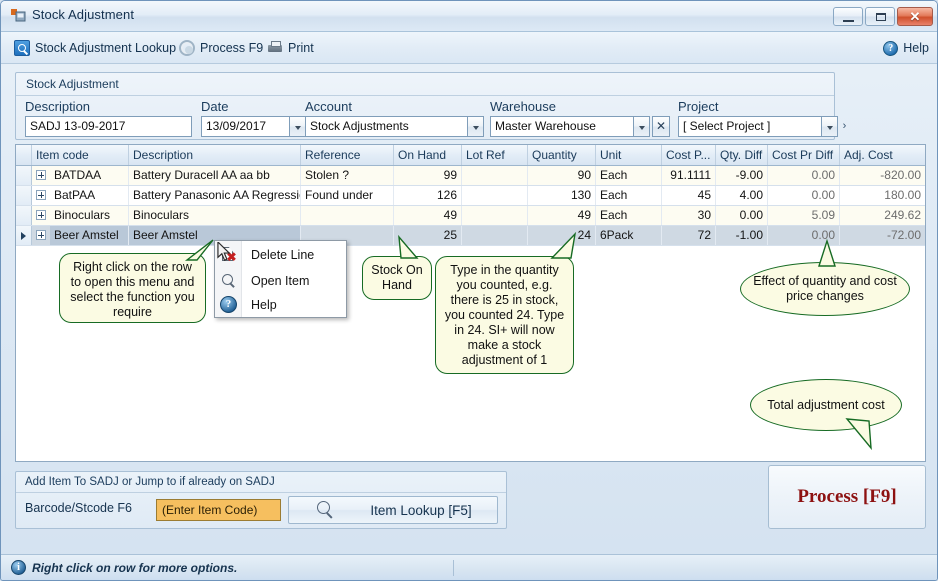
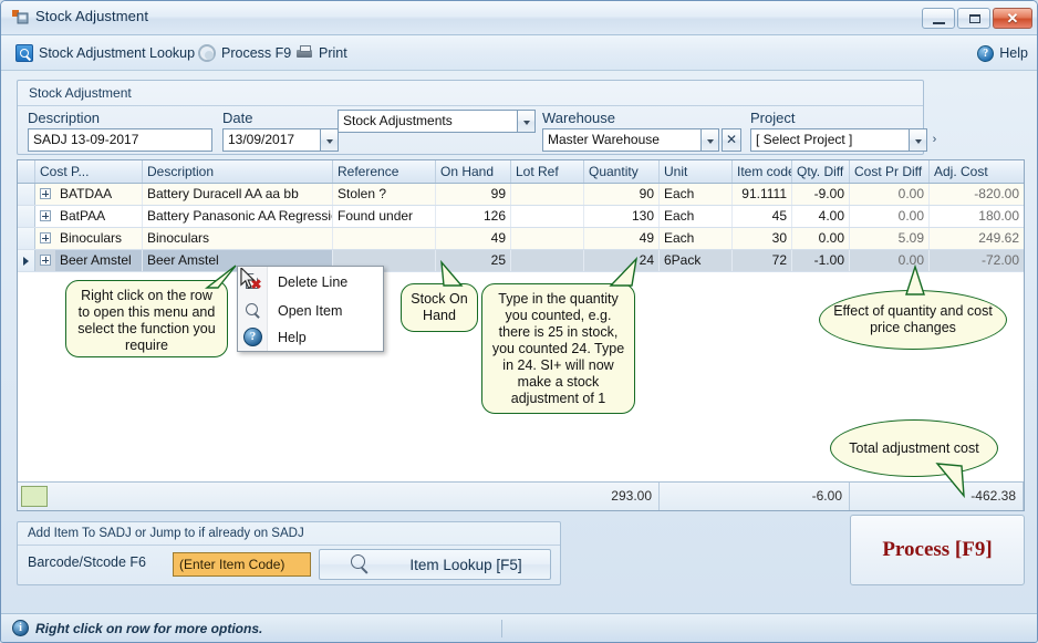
  Stock Adjustment
  ✕
  Stock Adjustment Lookup
  Process F9
  Print
  ?
  Help
  Stock Adjustment
  Description
  SADJ 13-09-2017
  Date
  13/09/2017
- Account
  Stock Adjustments
  Warehouse
  Master Warehouse
  ✕
  Project
  [ Select Project ]
  ›
- Item code
+ Cost P...
  Description
  Reference
  On Hand
  Lot Ref
  Quantity
  Unit
- Cost P...
+ Item code
  Qty. Diff
  Cost Pr Diff
  Adj. Cost
  BATDAA
  Battery Duracell AA aa bb
  Stolen ?
  99
  90
  Each
  91.1111
  -9.00
  0.00
  -820.00
  BatPAA
  Battery Panasonic AA Regressi
  Found under
  126
  130
  Each
  45
  4.00
  0.00
  180.00
  Binoculars
  Binoculars
  49
  49
  Each
  30
  0.00
  5.09
  249.62
  Beer Amstel
  Beer Amstel
  25
  24
  6Pack
  72
  -1.00
  0.00
  -72.00
+ 293.00
+ -6.00
+ -462.38
  ✖
  Delete Line
  Open Item
  ?
  Help
  Right click on the row to open this menu and select the function you require
  Stock On Hand
  Type in the quantity you counted, e.g. there is 25 in stock, you counted 24. Type in 24. SI+ will now make a stock adjustment of 1
  Effect of quantity and cost price changes
  Total adjustment cost
  Add Item To SADJ or Jump to if already on SADJ
  Barcode/Stcode F6
  (Enter Item Code)
  Item Lookup [F5]
  Process [F9]
  i
  Right click on row for more options.
